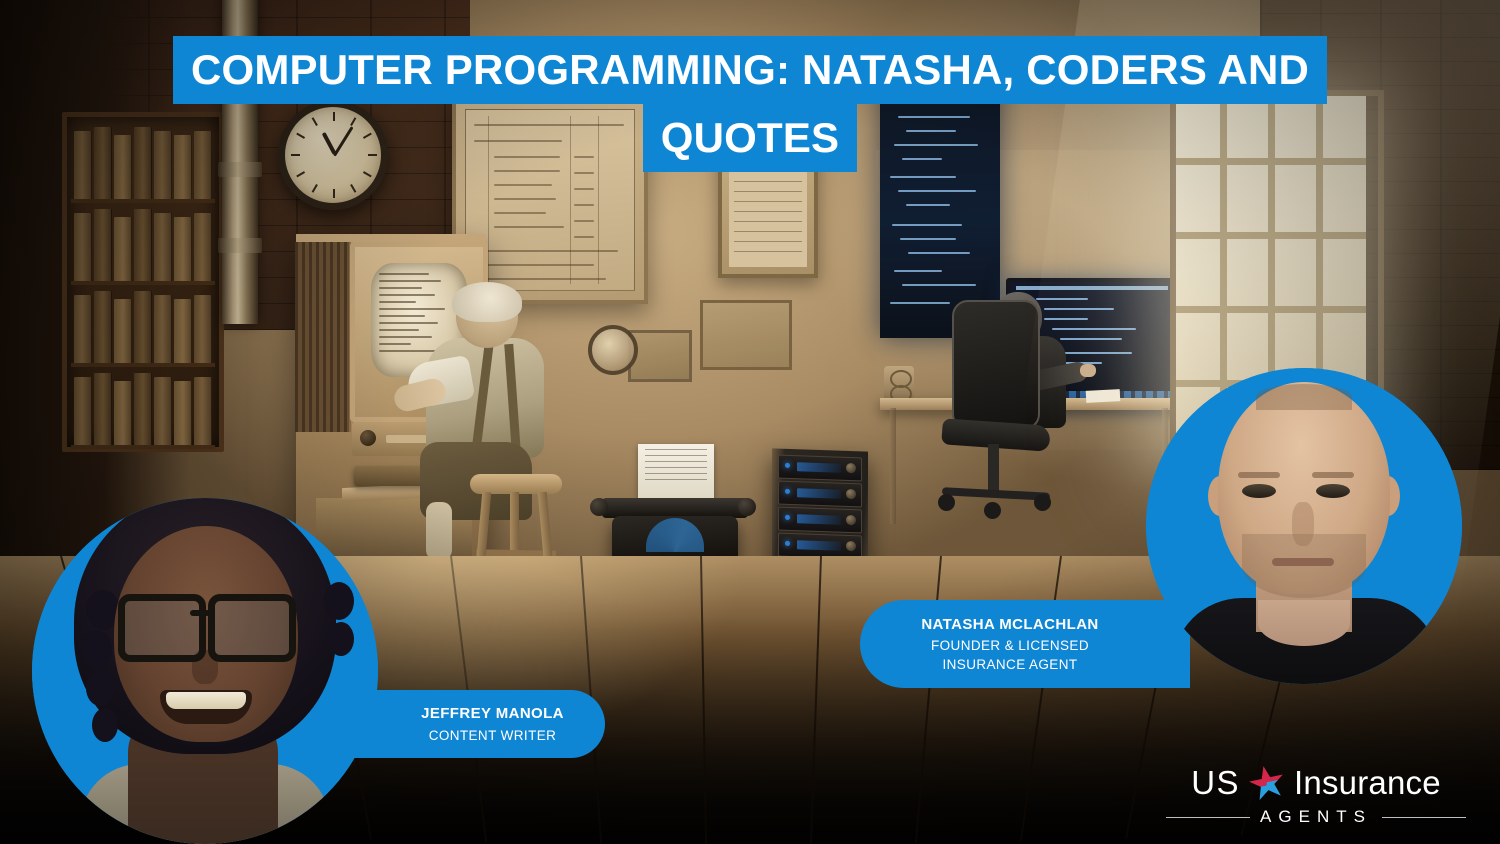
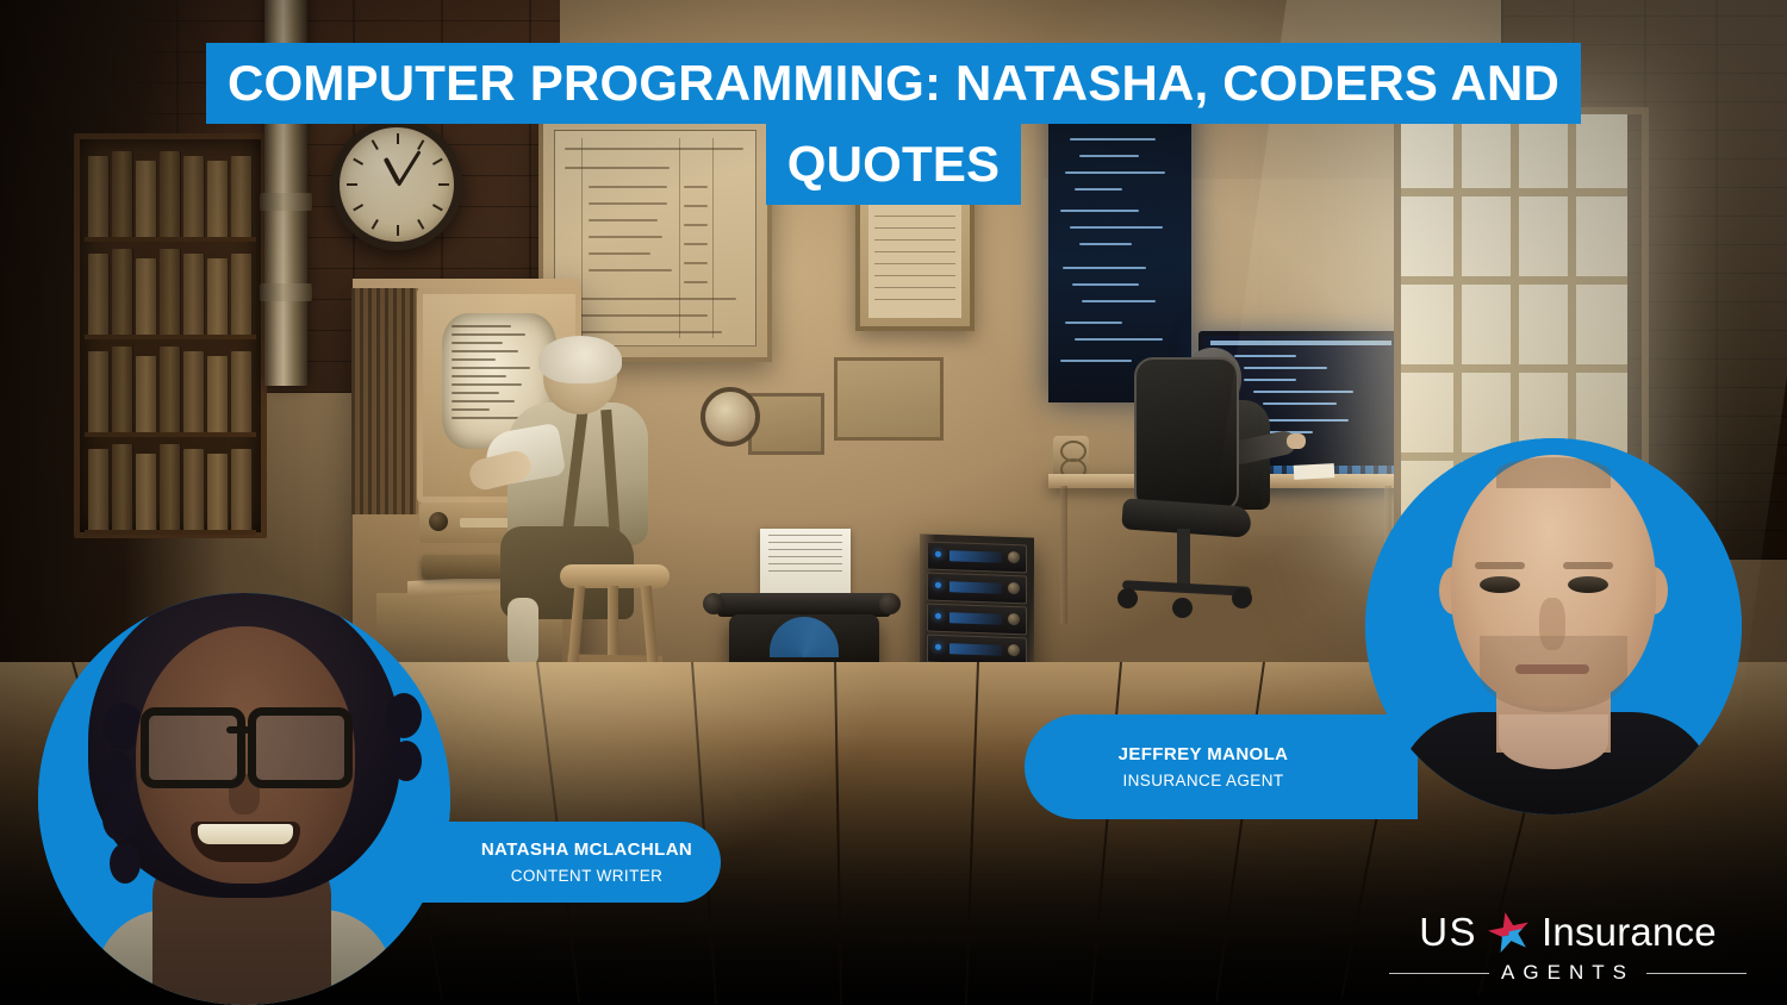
  COMPUTER PROGRAMMING: NATASHA, CODERS AND
  QUOTES
- JEFFREY MANOLA
+ NATASHA MCLACHLAN
  CONTENT WRITER
- NATASHA MCLACHLAN
+ JEFFREY MANOLA
- FOUNDER & LICENSED
  INSURANCE AGENT
  US
  Insurance
  AGENTS
